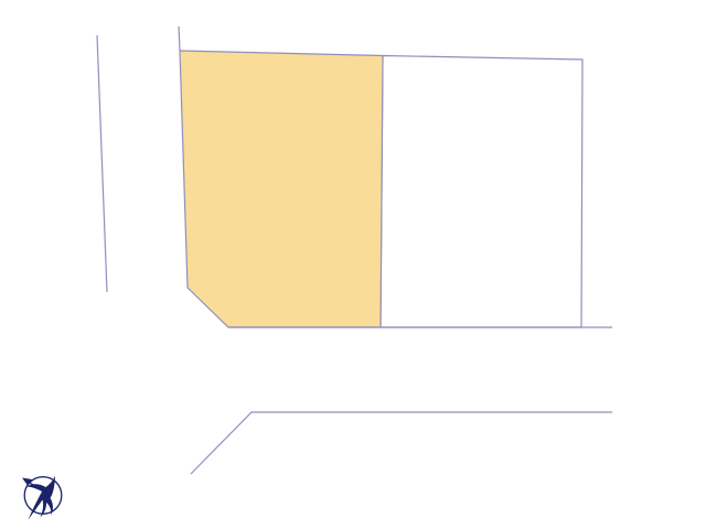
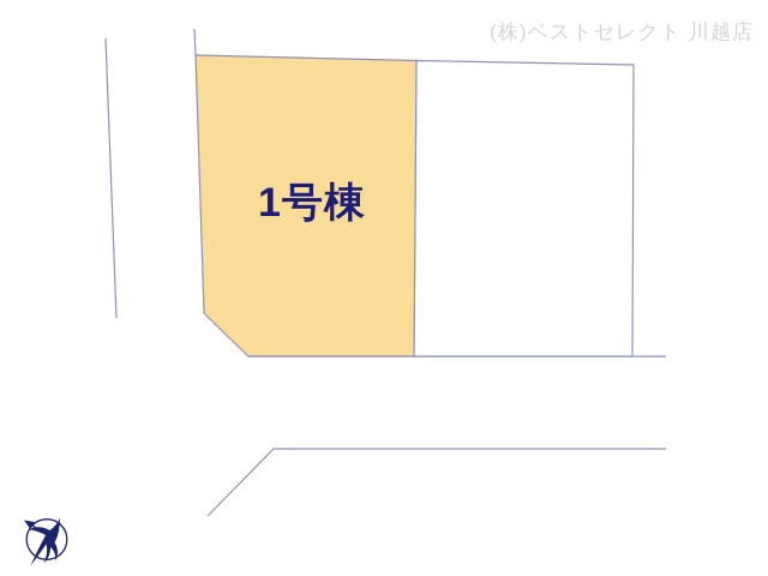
+ (株)ベストセレクト 川越店
+ 1号棟
